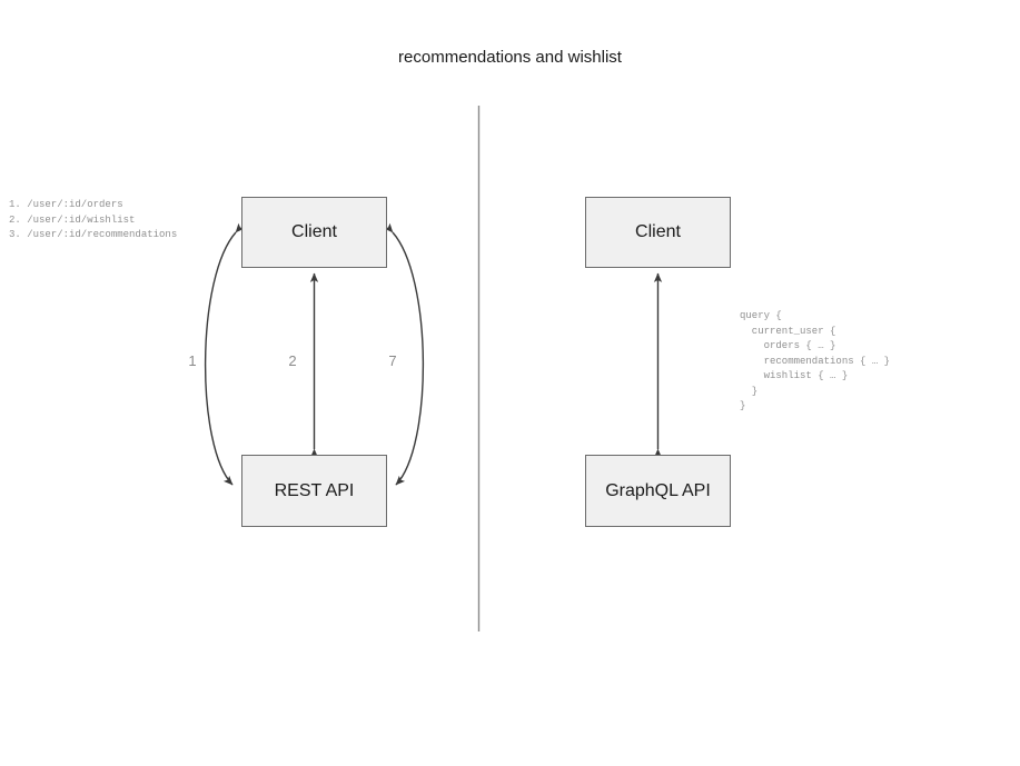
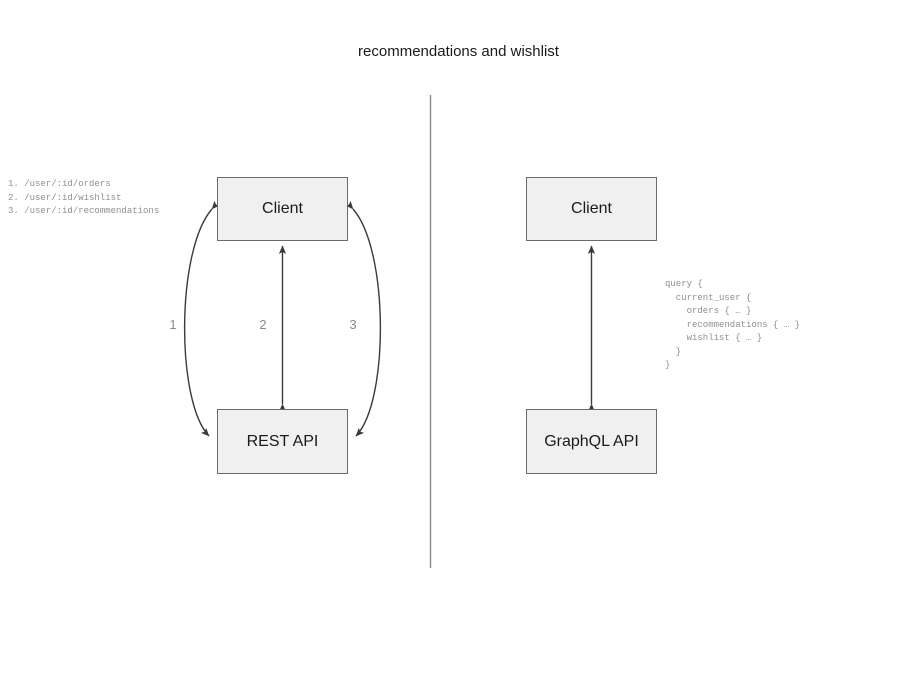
  recommendations and wishlist
  Client
  REST API
  Client
  GraphQL API
  1
  2
- 7
+ 3
  1. /user/:id/orders
  2. /user/:id/wishlist
  3. /user/:id/recommendations
  query {
  current_user {
  orders { … }
  recommendations { … }
  wishlist { … }
  }
  }
